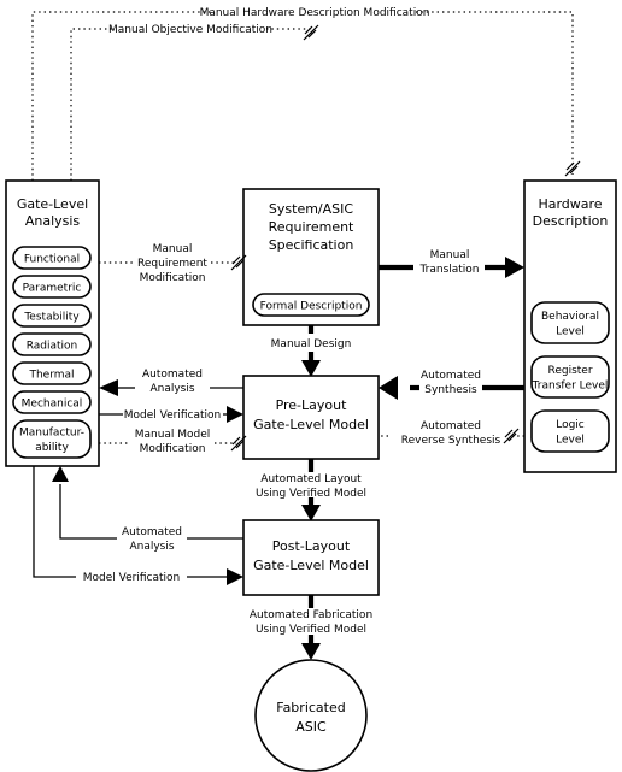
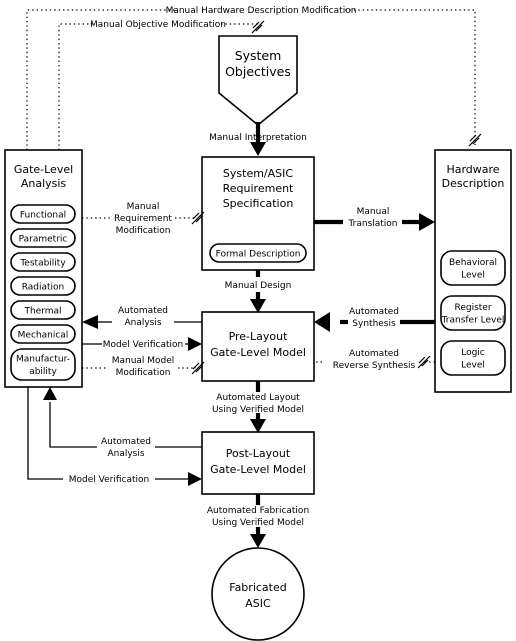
  Manual Hardware Description Modification
  Manual Objective Modification
+ System
+ Objectives
+ Manual Interpretation
  Gate-Level
  Analysis
  Functional
  Parametric
  Testability
  Radiation
  Thermal
  Mechanical
  Manufactur-
  ability
  System/ASIC
  Requirement
  Specification
  Formal Description
  Manual
  Requirement
  Modification
  Hardware
  Description
  Behavioral
  Level
  Register
  Transfer Level
  Logic
  Level
  Manual
  Translation
  Manual Design
  Pre-Layout
  Gate-Level Model
  Automated
  Analysis
  Model Verification
  Manual Model
  Modification
  Automated
  Synthesis
  Automated
  Reverse Synthesis
  Automated Layout
  Using Verified Model
  Post-Layout
  Gate-Level Model
  Automated
  Analysis
  Model Verification
  Automated Fabrication
  Using Verified Model
  Fabricated
  ASIC
